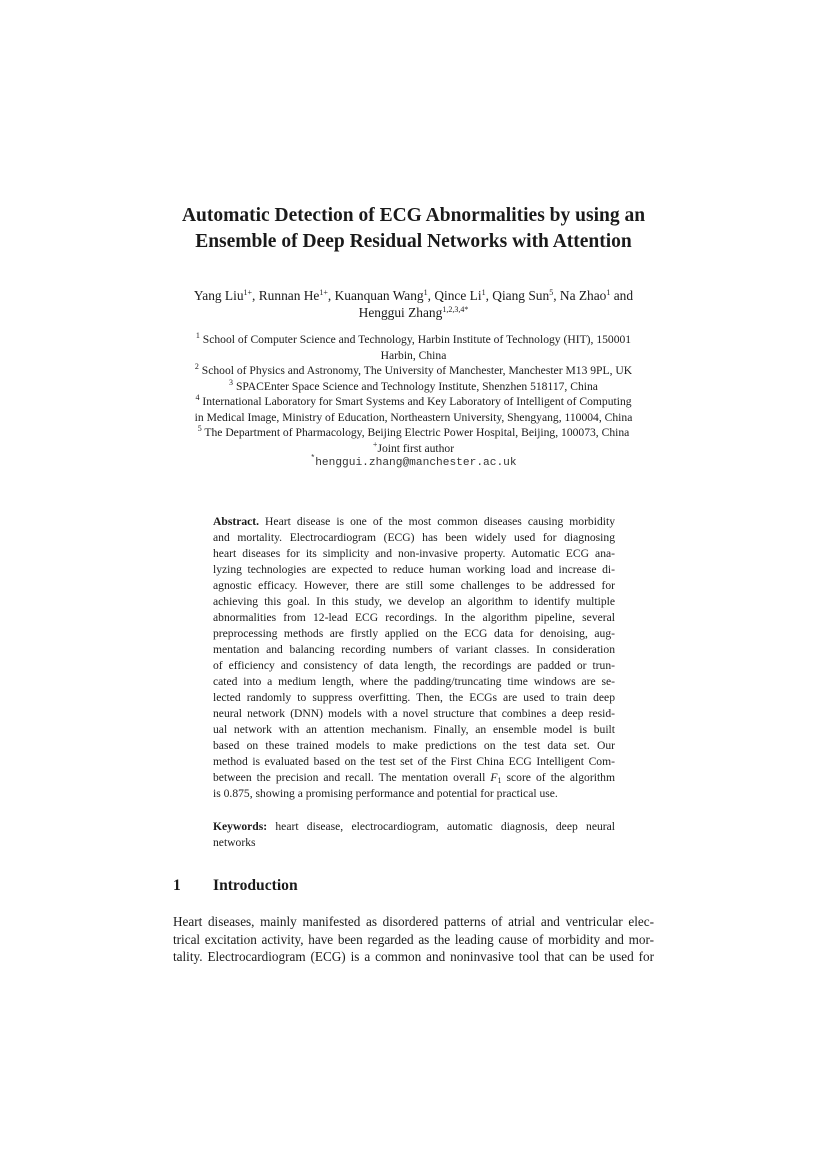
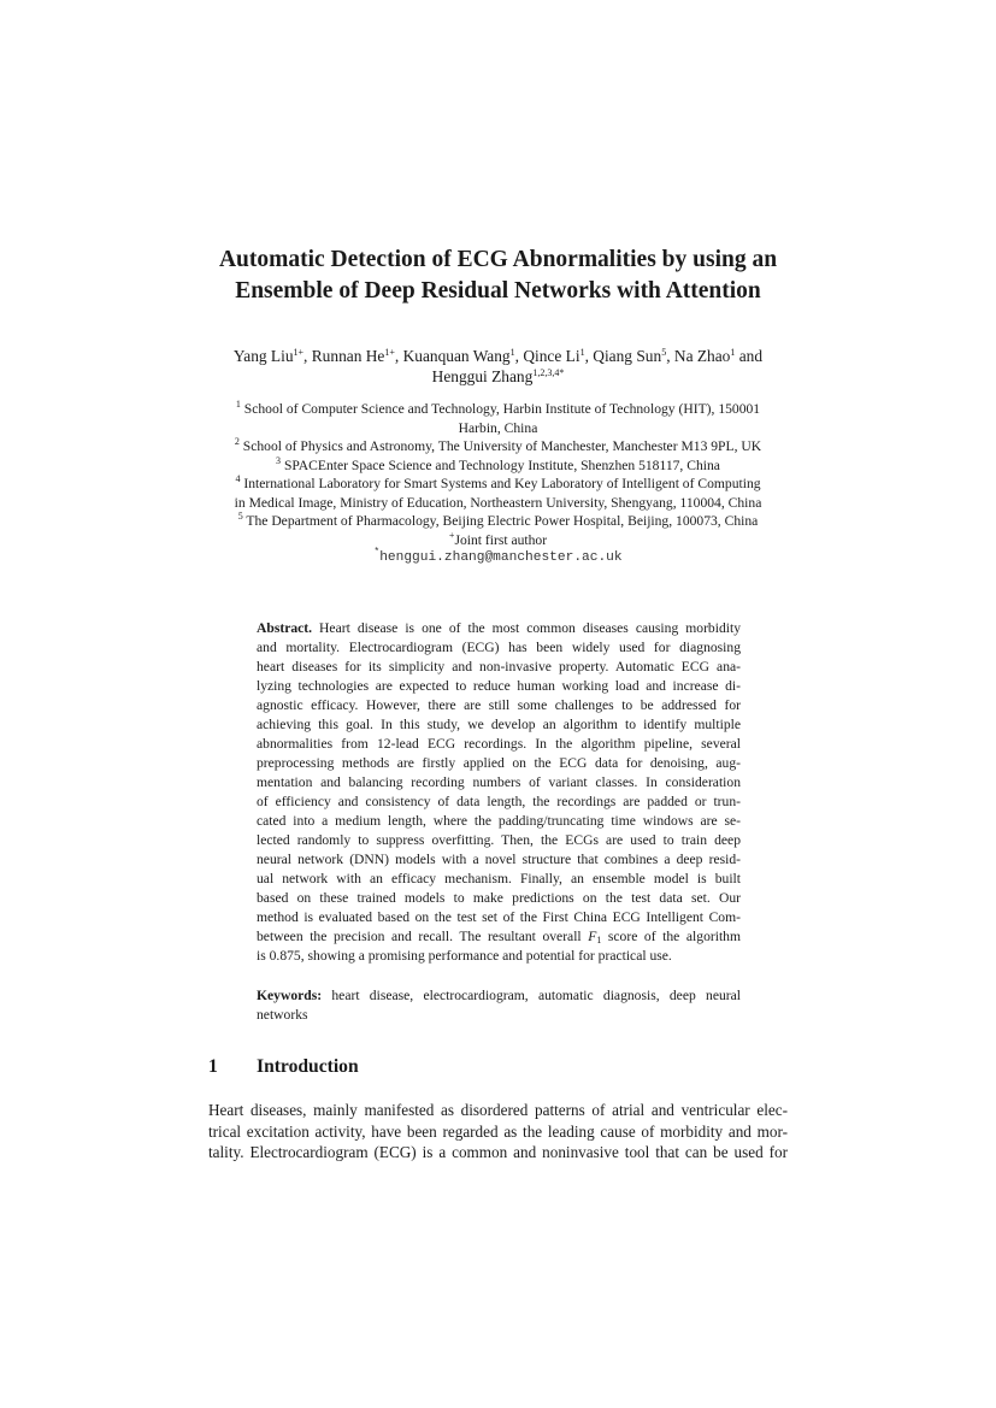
  Automatic Detection of ECG Abnormalities by using an
  Ensemble of Deep Residual Networks with Attention
  Yang Liu1+, Runnan He1+, Kuanquan Wang1, Qince Li1, Qiang Sun5, Na Zhao1 and
  Henggui Zhang1,2,3,4*
  1 School of Computer Science and Technology, Harbin Institute of Technology (HIT), 150001
  Harbin, China
  2 School of Physics and Astronomy, The University of Manchester, Manchester M13 9PL, UK
  3 SPACEnter Space Science and Technology Institute, Shenzhen 518117, China
  4 International Laboratory for Smart Systems and Key Laboratory of Intelligent of Computing
  in Medical Image, Ministry of Education, Northeastern University, Shengyang, 110004, China
  5 The Department of Pharmacology, Beijing Electric Power Hospital, Beijing, 100073, China
  +Joint first author
  *henggui.zhang@manchester.ac.uk
  Abstract. Heart disease is one of the most common diseases causing morbidity
  and mortality. Electrocardiogram (ECG) has been widely used for diagnosing
  heart diseases for its simplicity and non-invasive property. Automatic ECG ana-
  lyzing technologies are expected to reduce human working load and increase di-
  agnostic efficacy. However, there are still some challenges to be addressed for
  achieving this goal. In this study, we develop an algorithm to identify multiple
  abnormalities from 12-lead ECG recordings. In the algorithm pipeline, several
  preprocessing methods are firstly applied on the ECG data for denoising, aug-
  mentation and balancing recording numbers of variant classes. In consideration
  of efficiency and consistency of data length, the recordings are padded or trun-
  cated into a medium length, where the padding/truncating time windows are se-
  lected randomly to suppress overfitting. Then, the ECGs are used to train deep
  neural network (DNN) models with a novel structure that combines a deep resid-
- ual network with an attention mechanism. Finally, an ensemble model is built
+ ual network with an efficacy mechanism. Finally, an ensemble model is built
  based on these trained models to make predictions on the test data set. Our
  method is evaluated based on the test set of the First China ECG Intelligent Com-
- between the precision and recall. The mentation overall F1 score of the algorithm
+ between the precision and recall. The resultant overall F1 score of the algorithm
  is 0.875, showing a promising performance and potential for practical use.
  Keywords: heart disease, electrocardiogram, automatic diagnosis, deep neural
  networks
  1 Introduction
  Heart diseases, mainly manifested as disordered patterns of atrial and ventricular elec-
  trical excitation activity, have been regarded as the leading cause of morbidity and mor-
  tality. Electrocardiogram (ECG) is a common and noninvasive tool that can be used for
